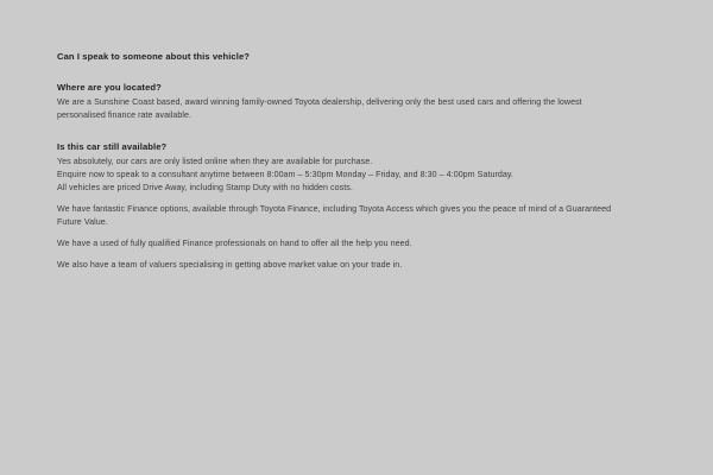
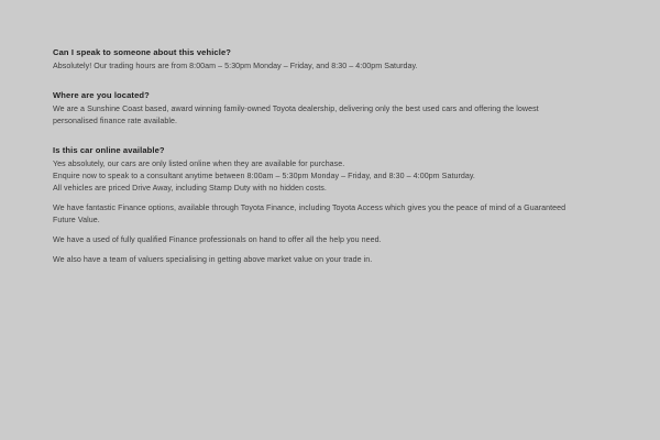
  Can I speak to someone about this vehicle?
+ Absolutely! Our trading hours are from 8:00am – 5:30pm Monday – Friday, and 8:30 – 4:00pm Saturday.
  Where are you located?
  We are a Sunshine Coast based, award winning family-owned Toyota dealership, delivering only the best used cars and offering the lowest
  personalised finance rate available.
- Is this car still available?
+ Is this car online available?
  Yes absolutely, our cars are only listed online when they are available for purchase.
  Enquire now to speak to a consultant anytime between 8:00am – 5:30pm Monday – Friday, and 8:30 – 4:00pm Saturday.
  All vehicles are priced Drive Away, including Stamp Duty with no hidden costs.
  We have fantastic Finance options, available through Toyota Finance, including Toyota Access which gives you the peace of mind of a Guaranteed
  Future Value.
  We have a used of fully qualified Finance professionals on hand to offer all the help you need.
  We also have a team of valuers specialising in getting above market value on your trade in.
